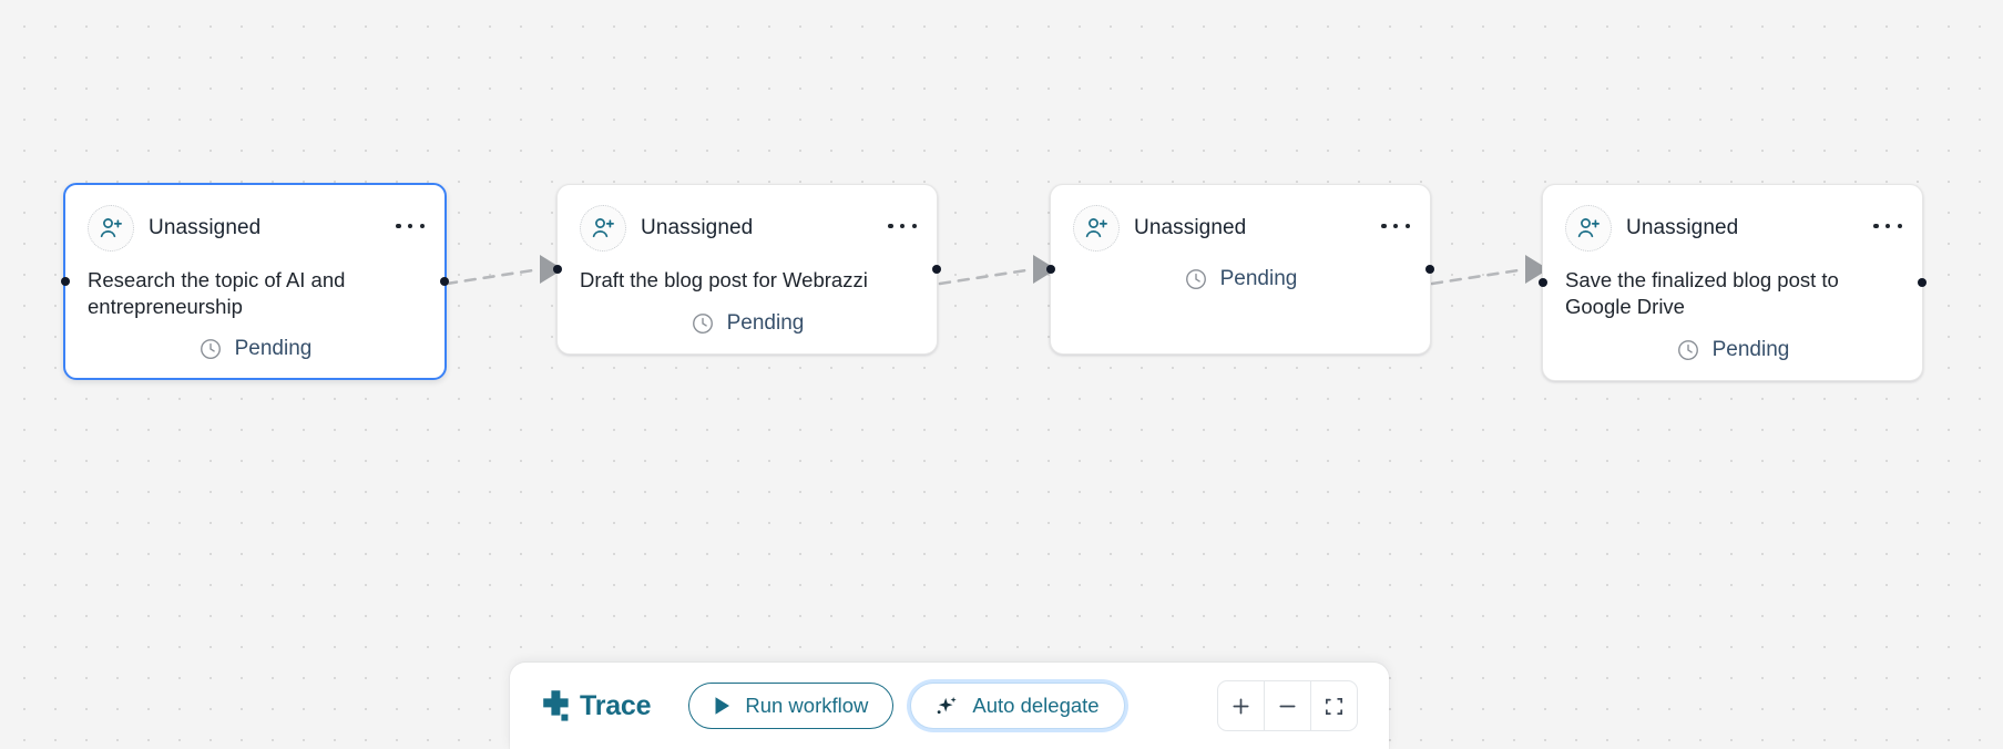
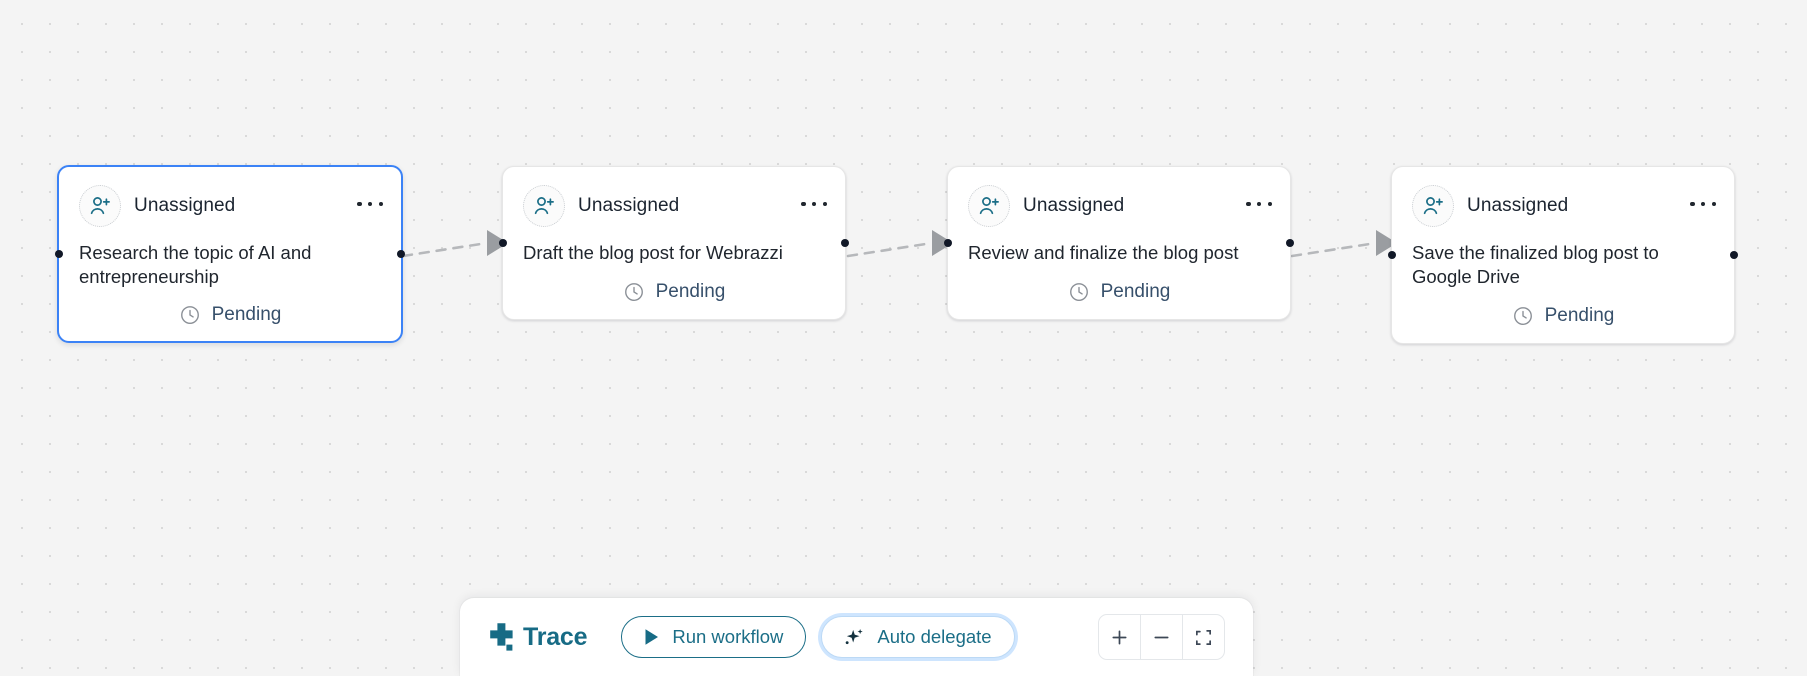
  Unassigned
  Research the topic of AI and entrepreneurship
  Pending
  Unassigned
  Draft the blog post for Webrazzi
  Pending
  Unassigned
+ Review and finalize the blog post
  Pending
  Unassigned
  Save the finalized blog post to Google Drive
  Pending
  Trace
  Run workflow
  Auto delegate
